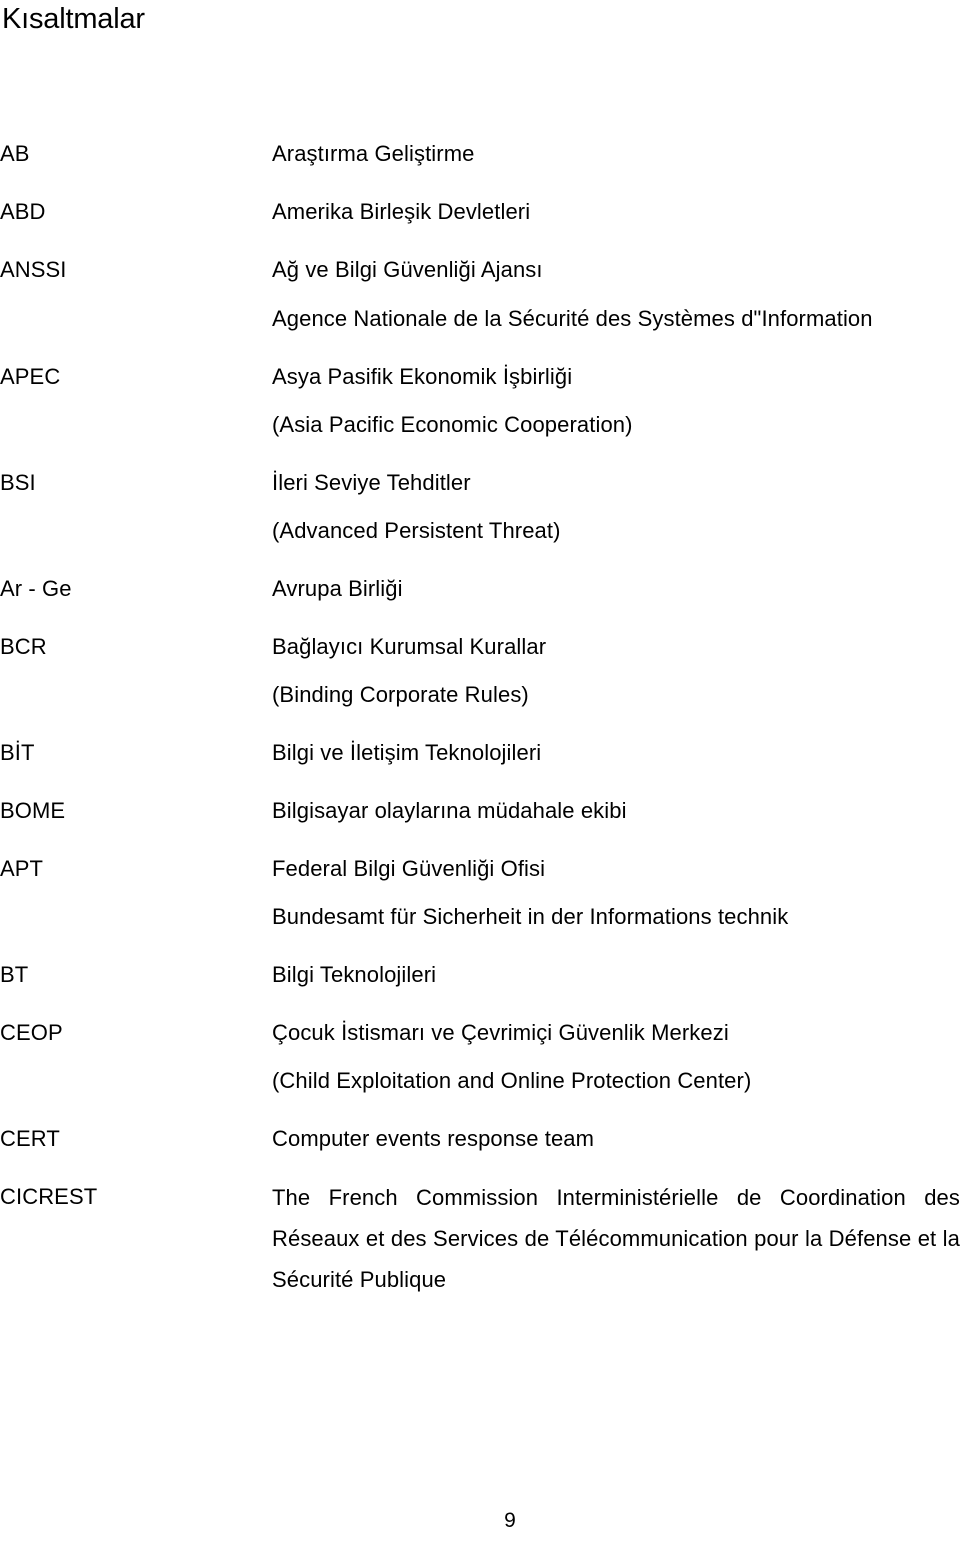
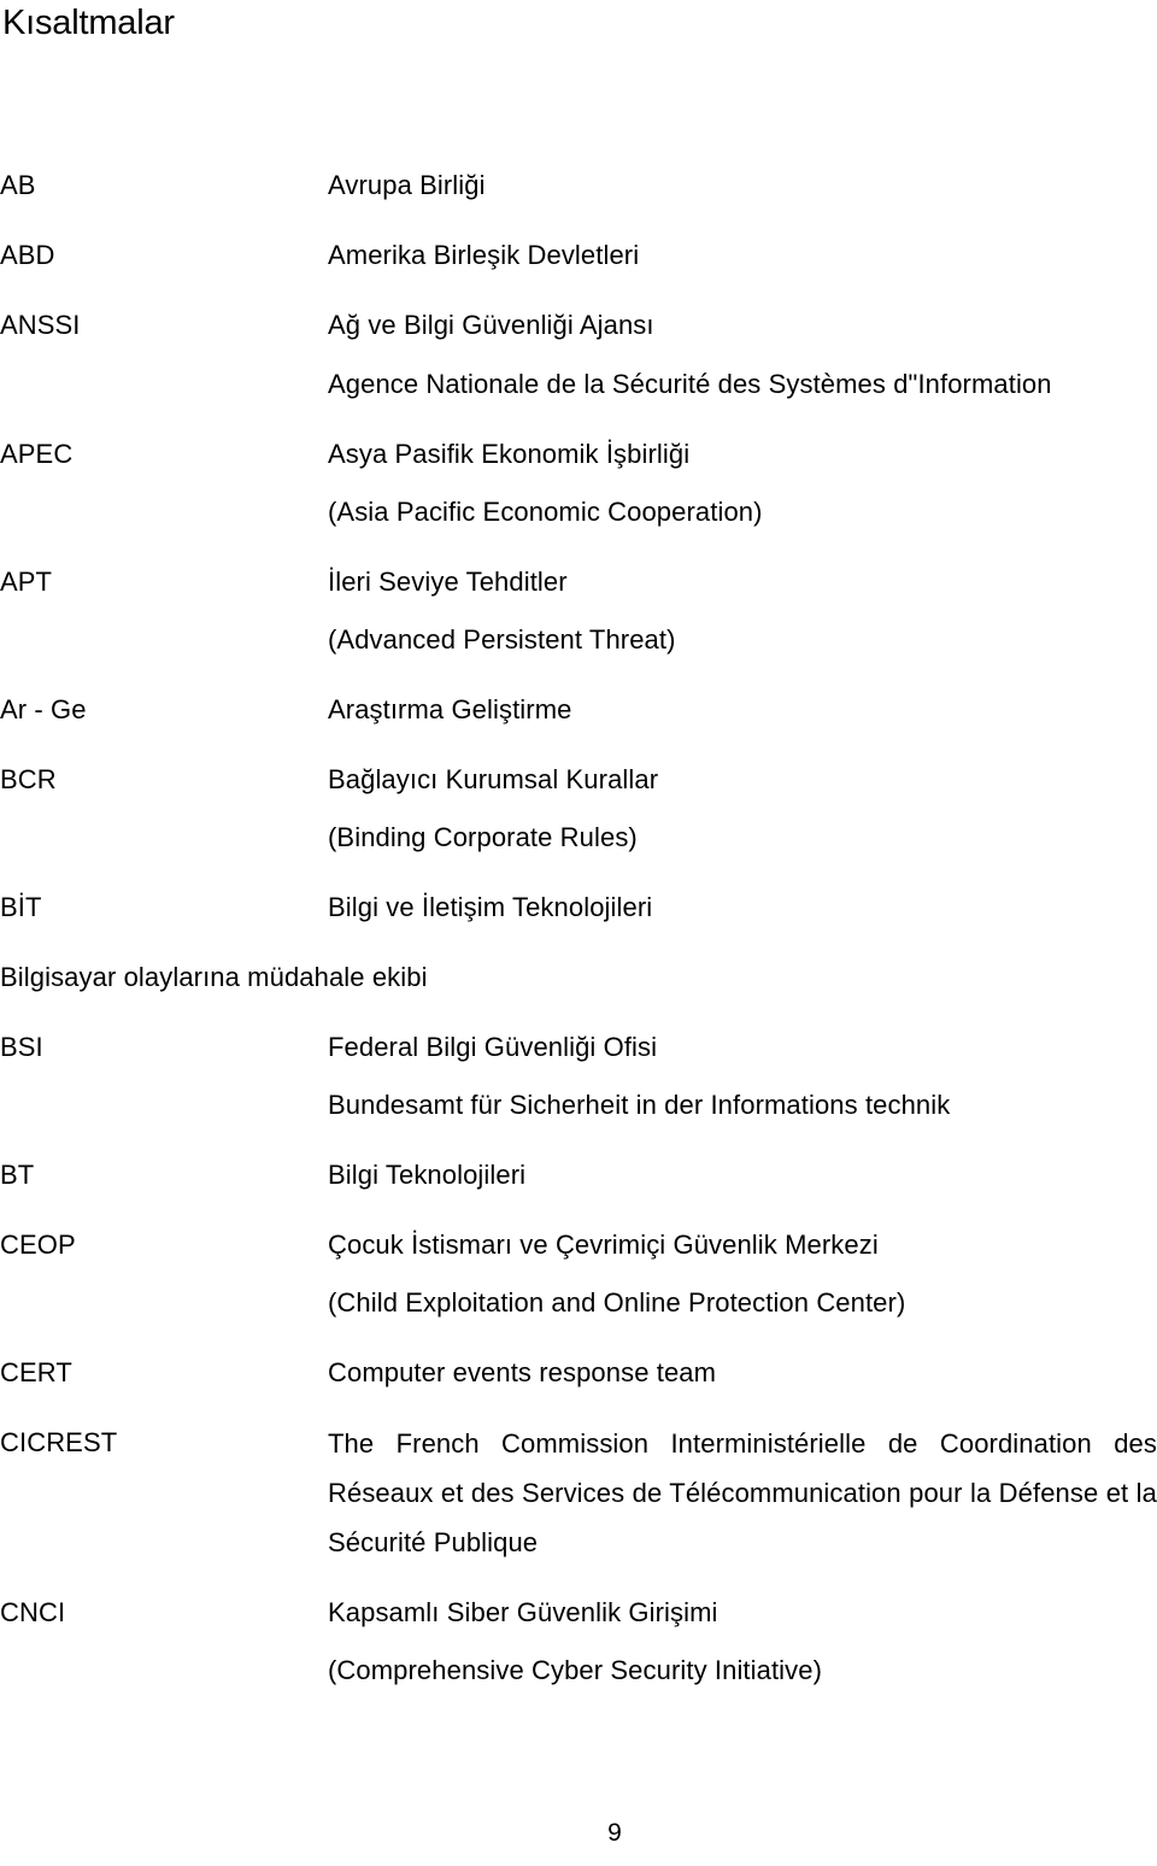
  Kısaltmalar
  AB
- Araştırma Geliştirme
+ Avrupa Birliği
  ABD
  Amerika Birleşik Devletleri
  ANSSI
  Ağ ve Bilgi Güvenliği Ajansı
  Agence Nationale de la Sécurité des Systèmes d"Information
  APEC
  Asya Pasifik Ekonomik İşbirliği
  (Asia Pacific Economic Cooperation)
- BSI
+ APT
  İleri Seviye Tehditler
  (Advanced Persistent Threat)
  Ar - Ge
- Avrupa Birliği
+ Araştırma Geliştirme
  BCR
  Bağlayıcı Kurumsal Kurallar
  (Binding Corporate Rules)
  BİT
  Bilgi ve İletişim Teknolojileri
- BOME
  Bilgisayar olaylarına müdahale ekibi
- APT
+ BSI
  Federal Bilgi Güvenliği Ofisi
  Bundesamt für Sicherheit in der Informations technik
  BT
  Bilgi Teknolojileri
  CEOP
  Çocuk İstismarı ve Çevrimiçi Güvenlik Merkezi
  (Child Exploitation and Online Protection Center)
  CERT
  Computer events response team
  CICREST
  The French Commission Interministérielle de Coordination des Réseaux et des Services de Télécommunication pour la Défense et la Sécurité Publique
+ CNCI
+ Kapsamlı Siber Güvenlik Girişimi
+ (Comprehensive Cyber Security Initiative)
  9
